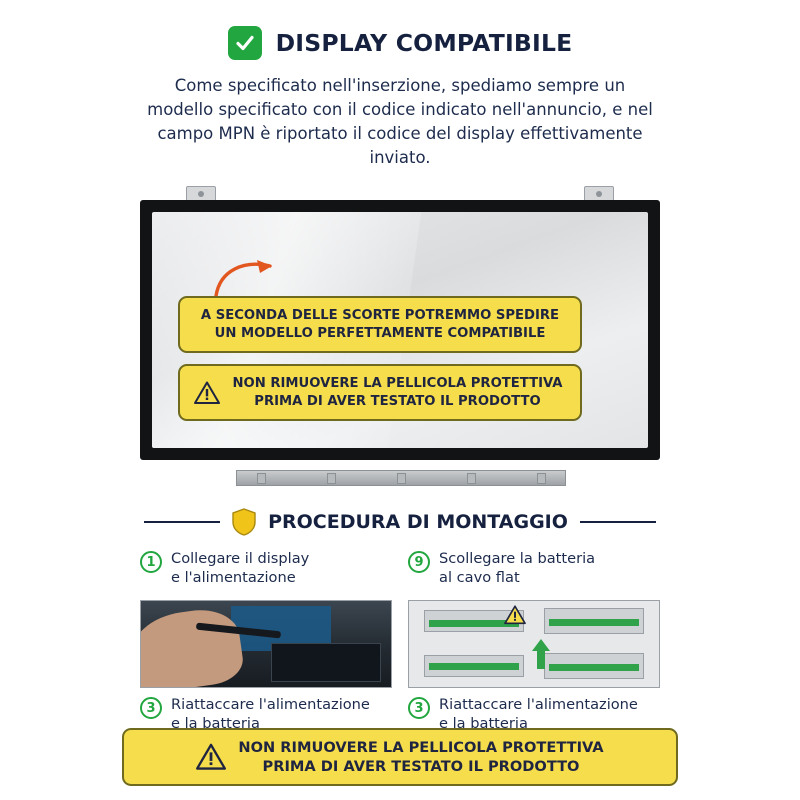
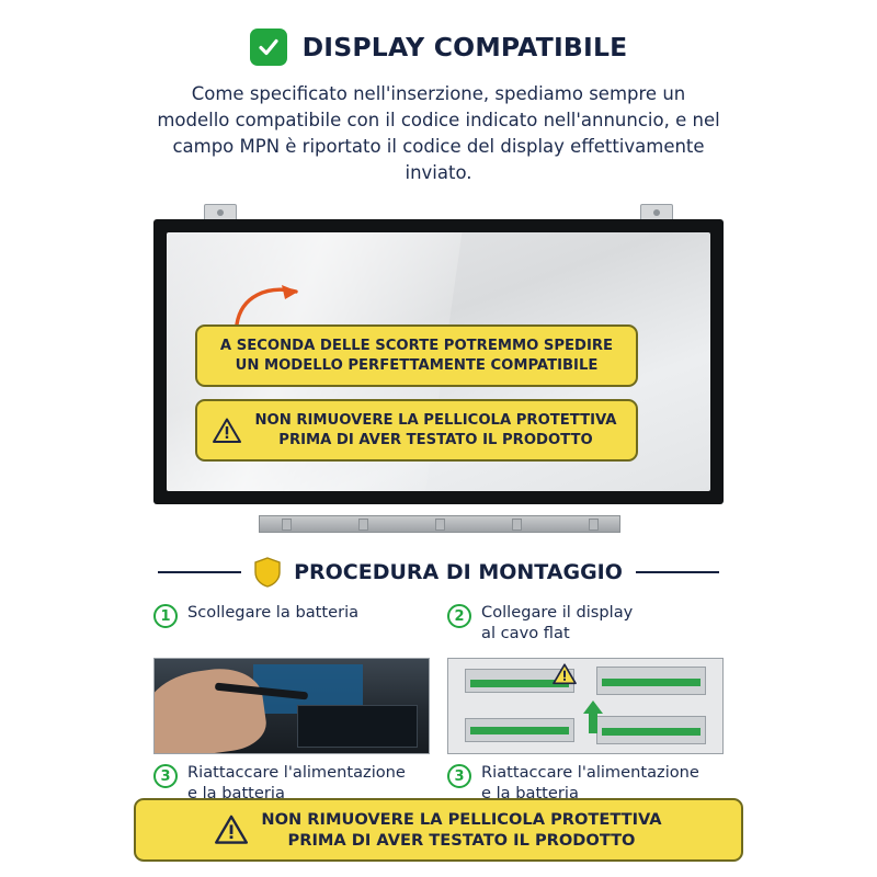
  DISPLAY COMPATIBILE
- Come specificato nell'inserzione, spediamo sempre un modello specificato con il codice indicato nell'annuncio, e nel campo MPN è riportato il codice del display effettivamente inviato.
+ Come specificato nell'inserzione, spediamo sempre un modello compatibile con il codice indicato nell'annuncio, e nel campo MPN è riportato il codice del display effettivamente inviato.
  A SECONDA DELLE SCORTE POTREMMO SPEDIRE
  UN MODELLO PERFETTAMENTE COMPATIBILE
  NON RIMUOVERE LA PELLICOLA PROTETTIVA
  PRIMA DI AVER TESTATO IL PRODOTTO
  PROCEDURA DI MONTAGGIO
  1
- Collegare il display
+ Scollegare la batteria
- e l'alimentazione
  3
  Riattaccare l'alimentazione
  e la batteria
- 9
+ 2
- Scollegare la batteria
+ Collegare il display
  al cavo flat
  3
  Riattaccare l'alimentazione
  e la batteria
  NON RIMUOVERE LA PELLICOLA PROTETTIVA
  PRIMA DI AVER TESTATO IL PRODOTTO
